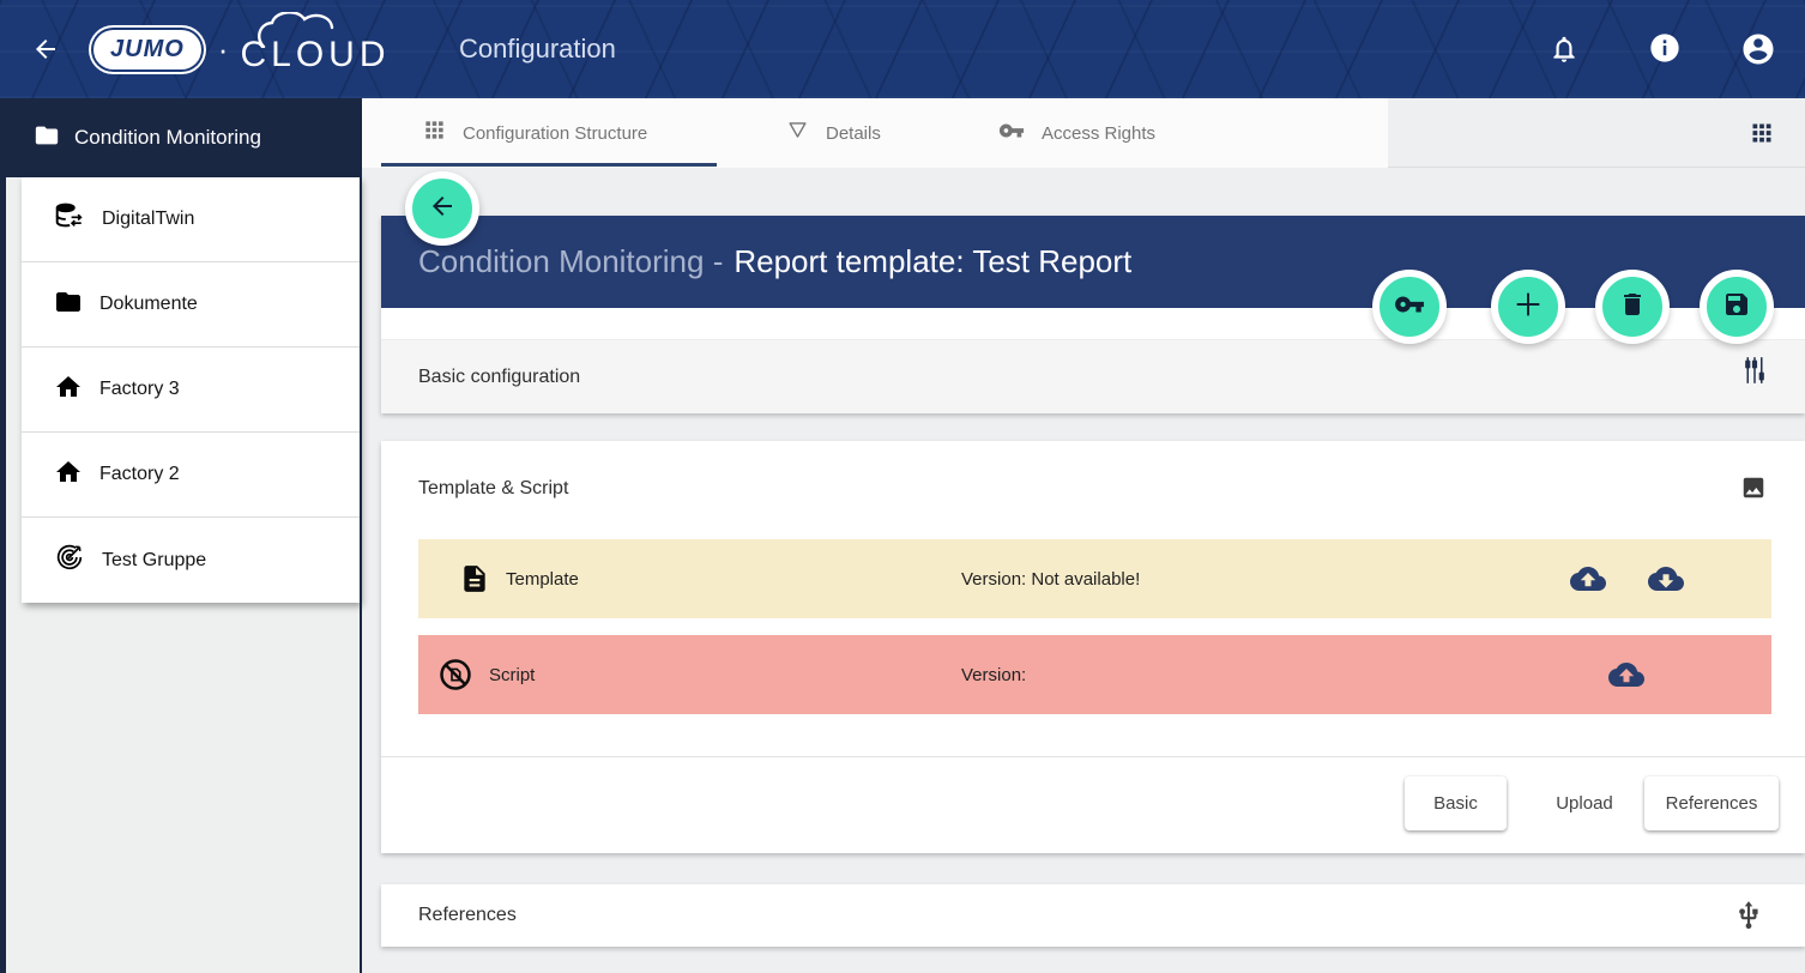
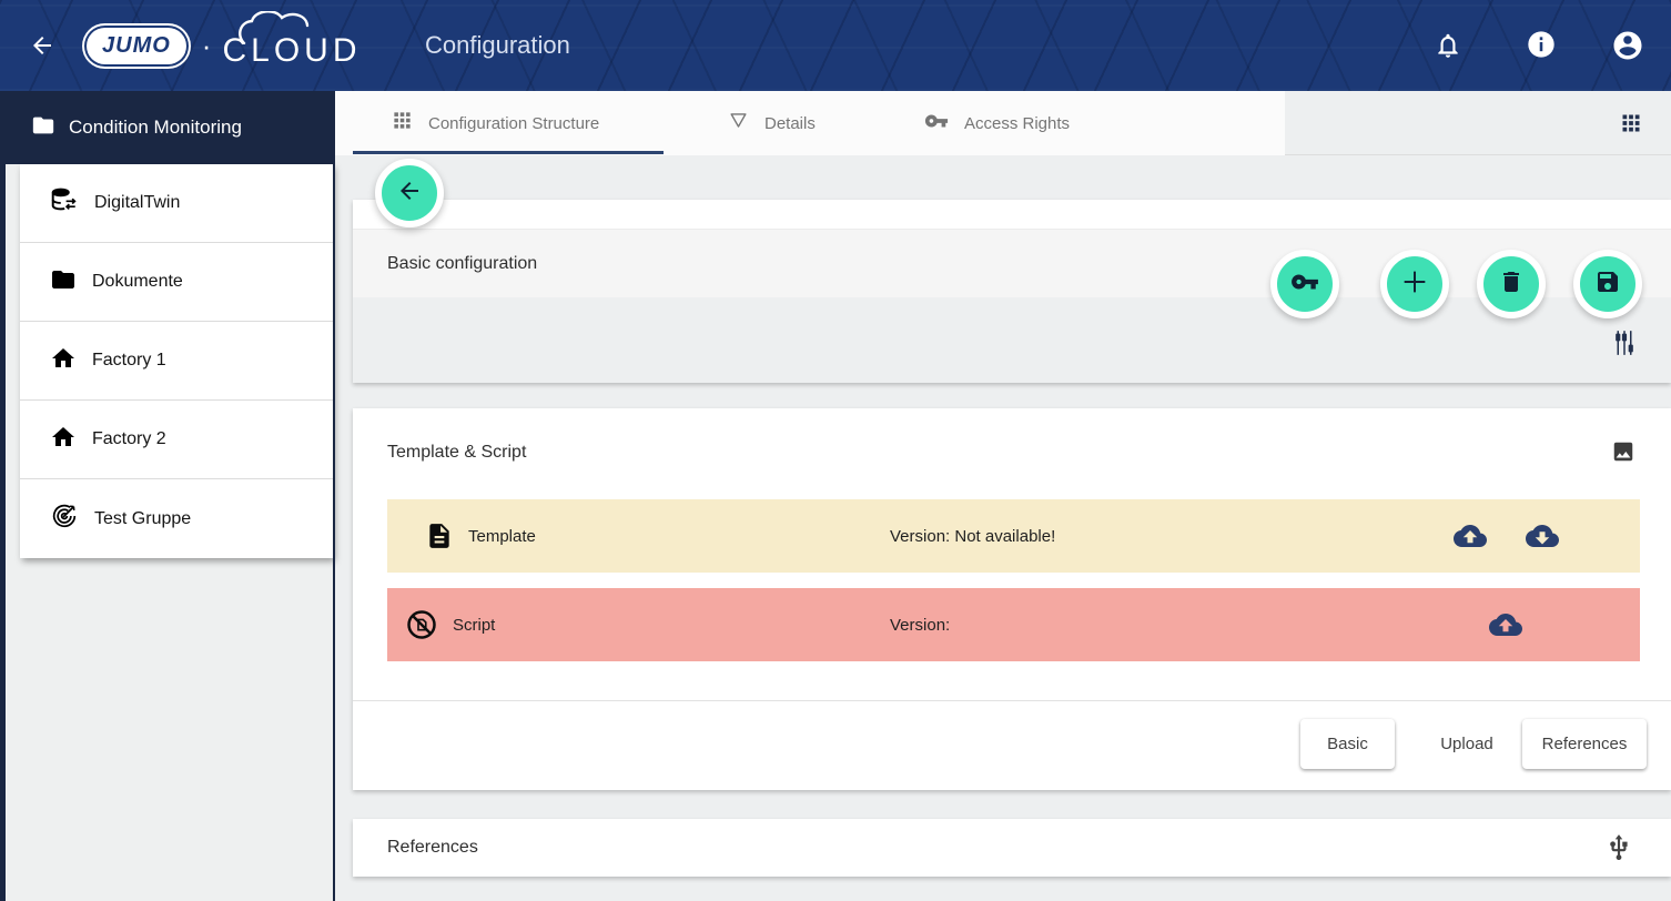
  JUMO
  ·
  CLOUD
  Configuration
  Condition Monitoring
  DigitalTwin
  Dokumente
- Factory 3
+ Factory 1
  Factory 2
  Test Gruppe
  Configuration Structure
  Details
  Access Rights
- Condition Monitoring -
- Report template: Test Report
  Basic configuration
  Template & Script
  Template
  Version: Not available!
  Script
  Version:
  Basic
  Upload
  References
  References
